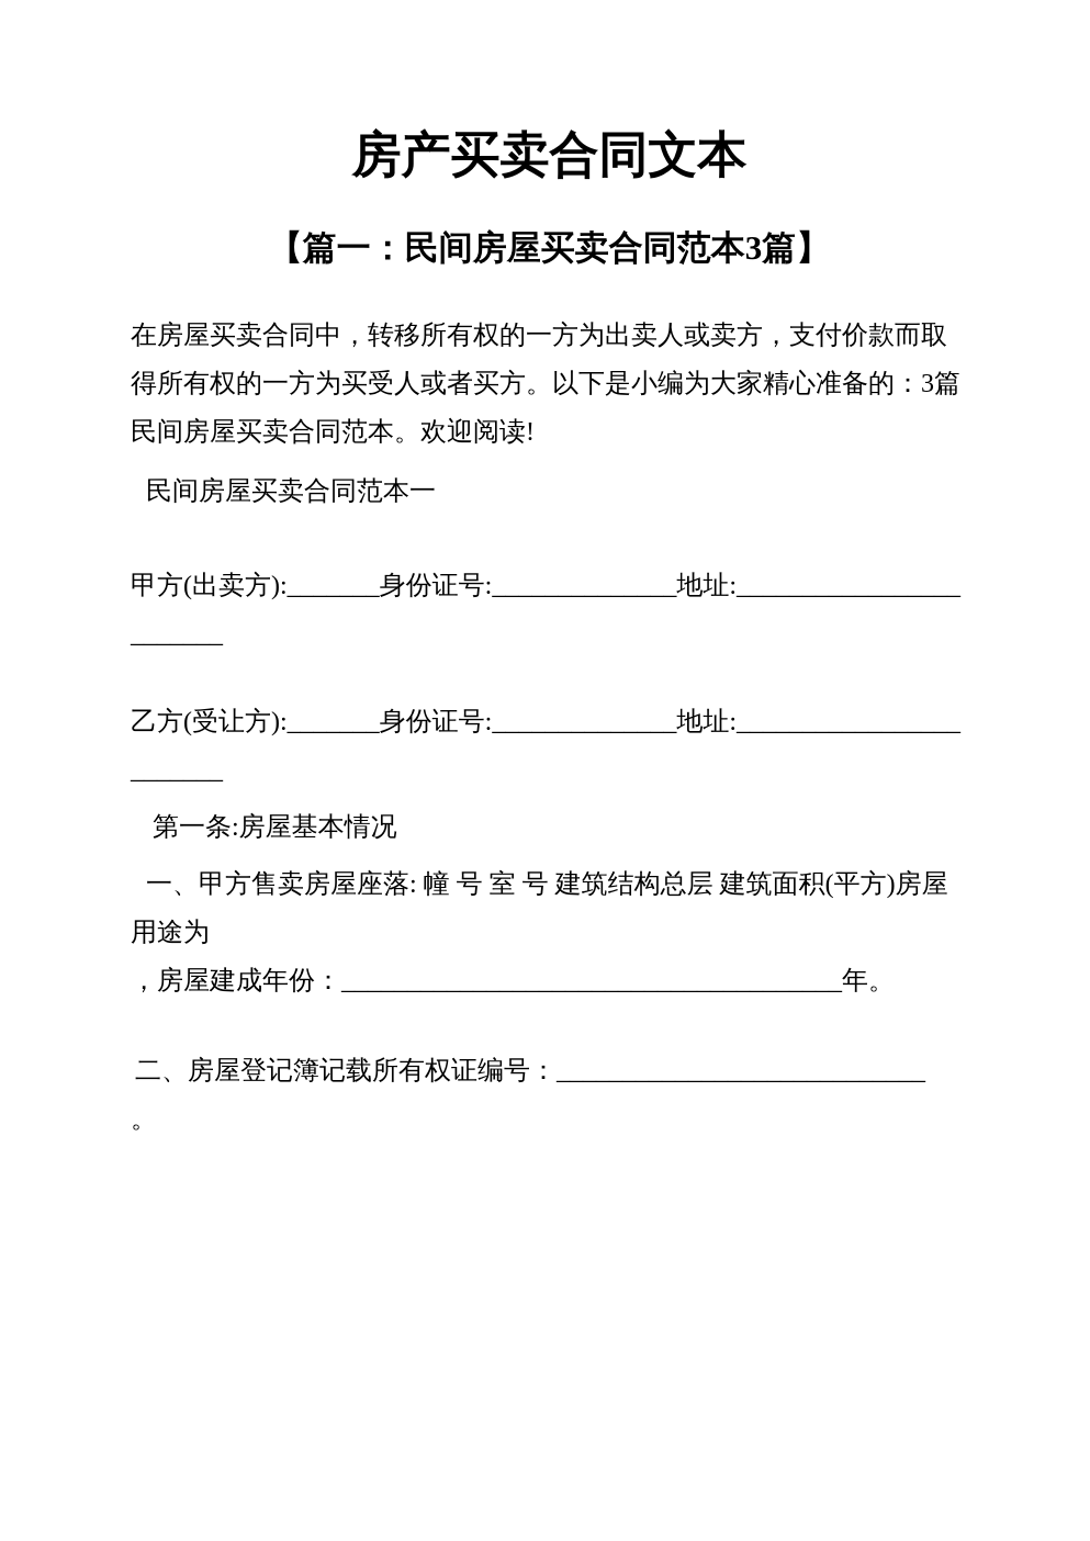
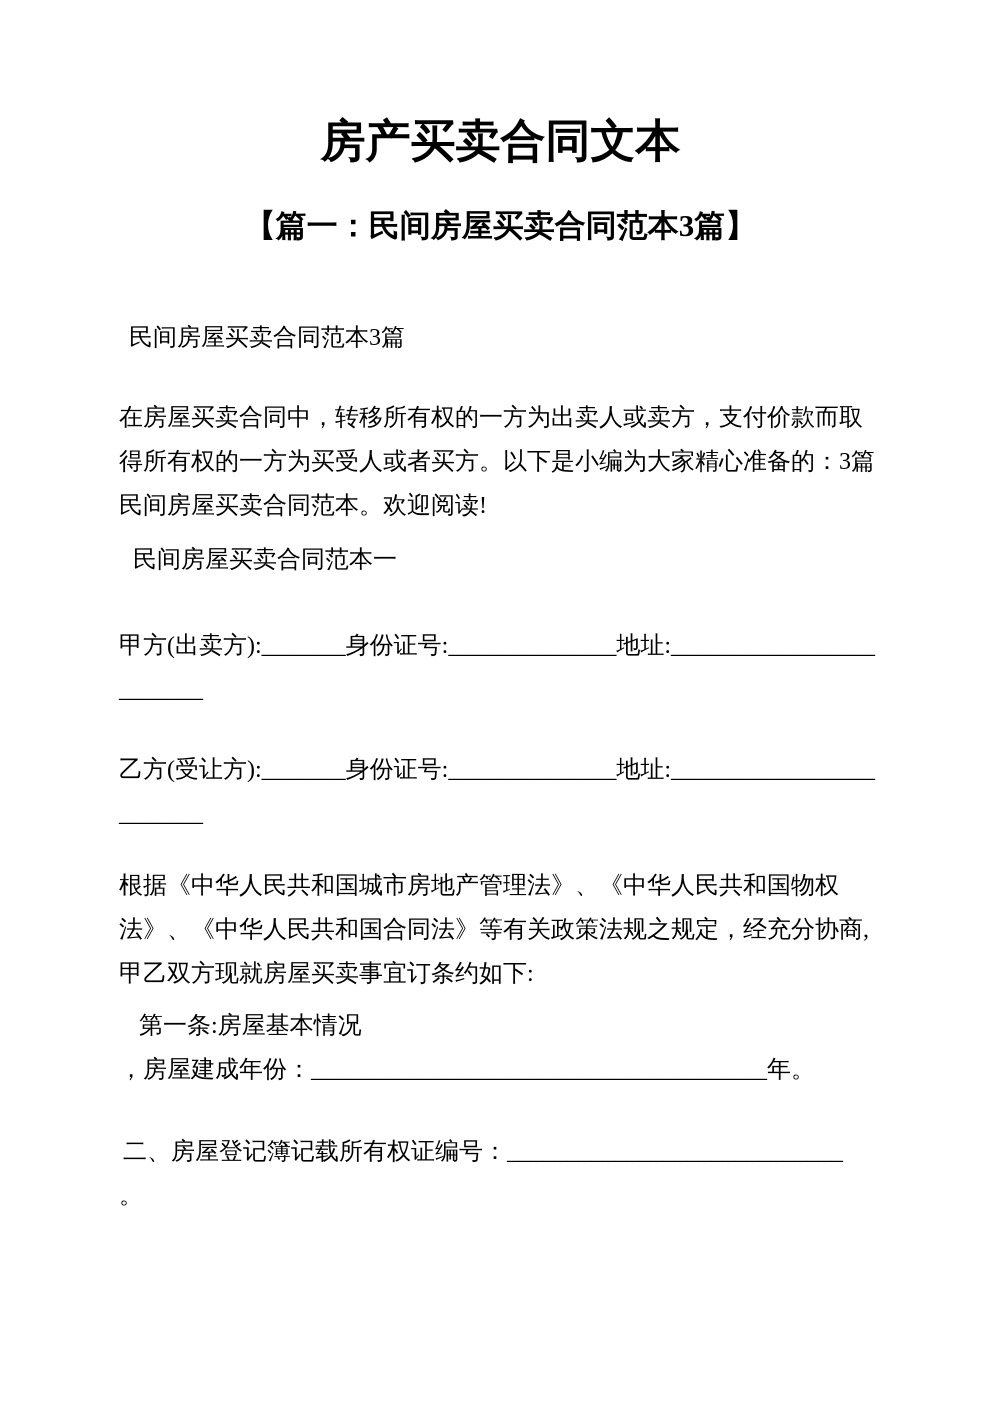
  房产买卖合同文本
  【篇一：民间房屋买卖合同范本3篇】
+ 民间房屋买卖合同范本3篇
  在房屋买卖合同中，转移所有权的一方为出卖人或卖方，支付价款而取得所有权的一方为买受人或者买方。以下是小编为大家精心准备的：3篇民间房屋买卖合同范本。欢迎阅读!
  民间房屋买卖合同范本一
  甲方(出卖方):_______身份证号:______________地址:________________________
  乙方(受让方):_______身份证号:______________地址:________________________
+ 根据《中华人民共和国城市房地产管理法》、《中华人民共和国物权法》、《中华人民共和国合同法》等有关政策法规之规定，经充分协商,甲乙双方现就房屋买卖事宜订条约如下:
  第一条:房屋基本情况
- 一、甲方售卖房屋座落: 幢 号 室 号 建筑结构总层 建筑面积(平方)房屋用途为
  ，房屋建成年份：______________________________________年。
  二、房屋登记簿记载所有权证编号：____________________________
  。
